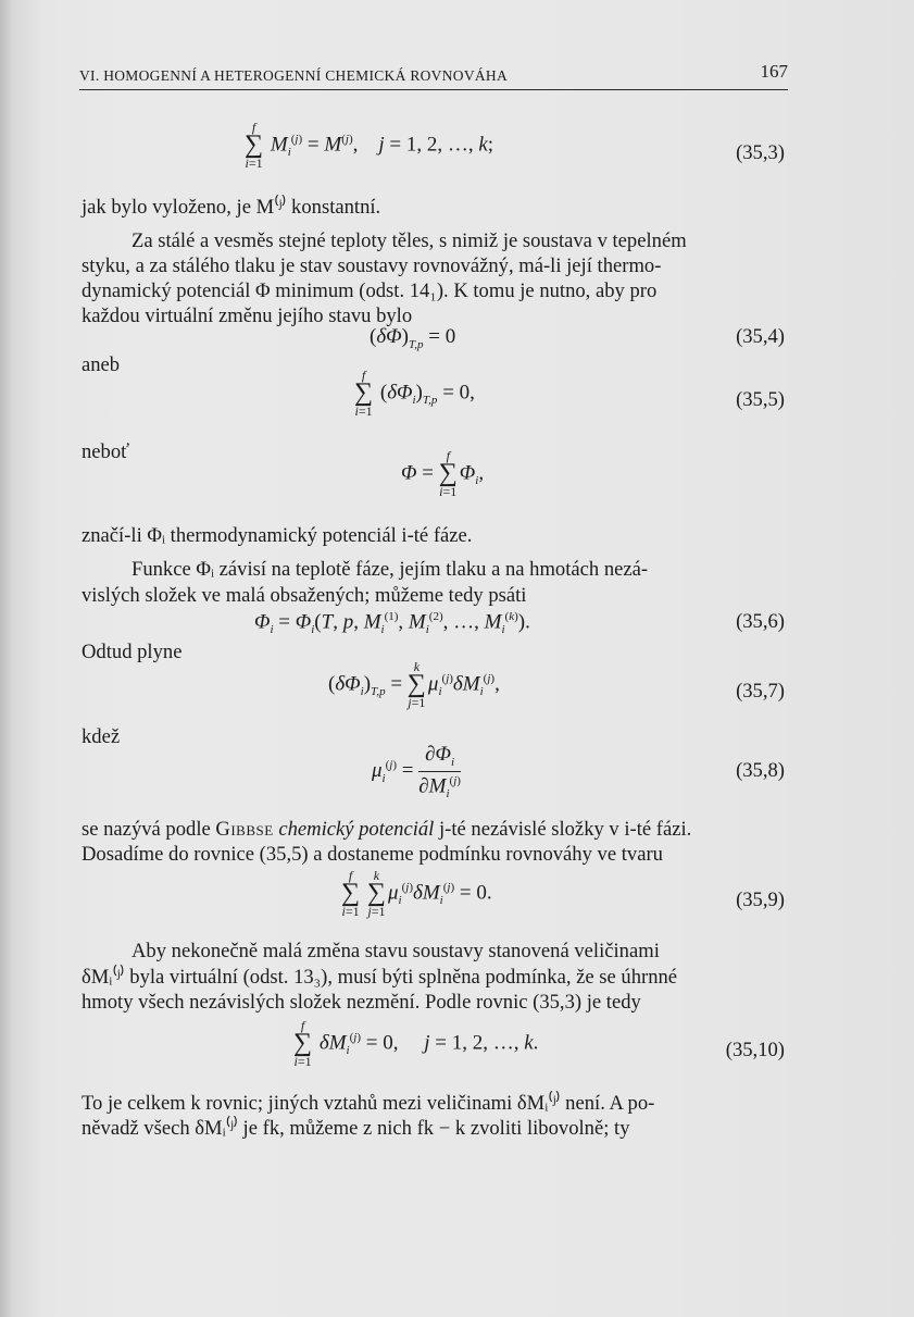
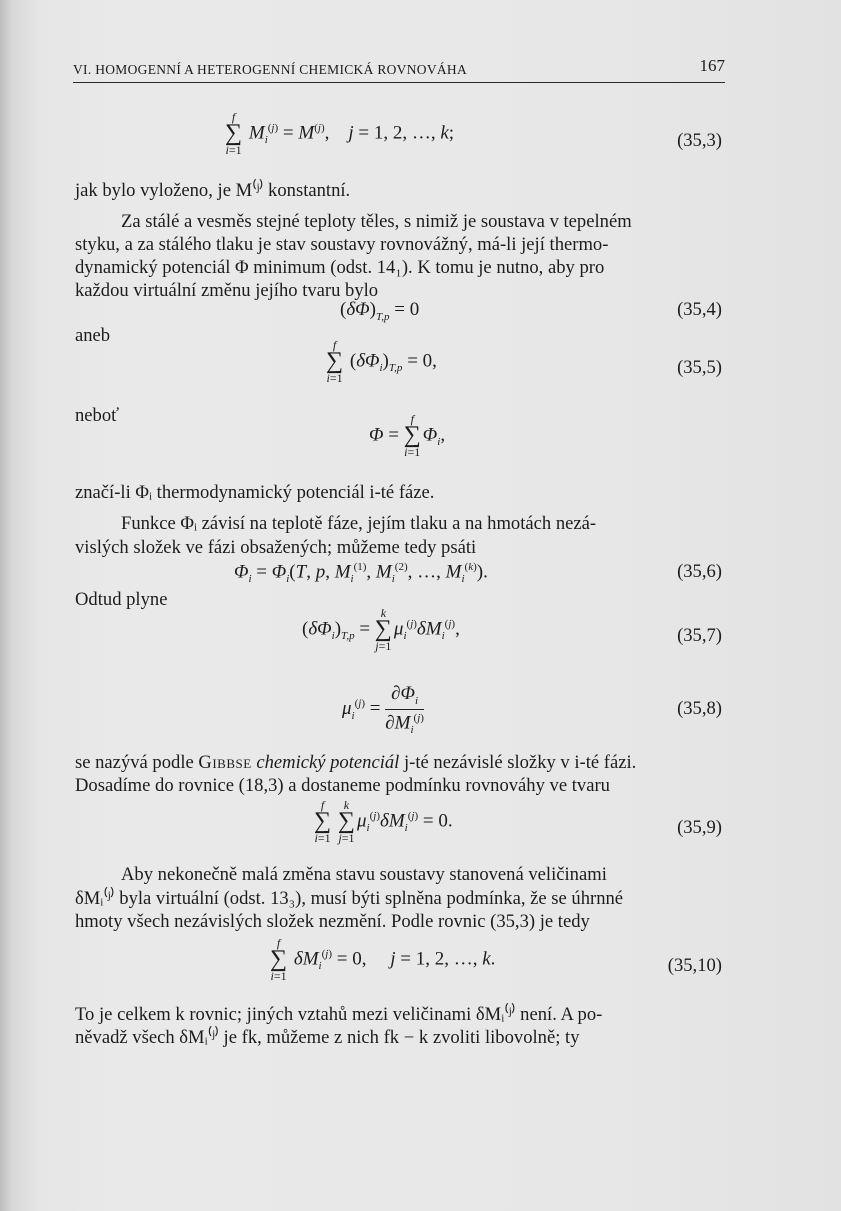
  VI. HOMOGENNÍ A HETEROGENNÍ CHEMICKÁ ROVNOVÁHA
  167
  f
  ∑
  i=1
  Mi(j) = M(j), j = 1, 2, …, k;
  (35,3)
  jak bylo vyloženo, je M⁽ʲ⁾ konstantní.
  Za stálé a vesměs stejné teploty těles, s nimiž je soustava v tepelném
  styku, a za stálého tlaku je stav soustavy rovnovážný, má-li její thermo-
  dynamický potenciál Φ minimum (odst. 14₁). K tomu je nutno, aby pro
- každou virtuální změnu jejího stavu bylo
+ každou virtuální změnu jejího tvaru bylo
  (δΦ)T,p = 0
  (35,4)
  aneb
  f
  ∑
  i=1
  (δΦi)T,p = 0,
  (35,5)
  neboť
  Φ =
  f
  ∑
  i=1
  Φi,
  značí-li Φᵢ thermodynamický potenciál i-té fáze.
  Funkce Φᵢ závisí na teplotě fáze, jejím tlaku a na hmotách nezá-
- vislých složek ve malá obsažených; můžeme tedy psáti
+ vislých složek ve fázi obsažených; můžeme tedy psáti
  Φi = Φi(T, p, Mi(1), Mi(2), …, Mi(k)).
  (35,6)
  Odtud plyne
  (δΦi)T,p =
  k
  ∑
  j=1
  μi(j)δMi(j),
  (35,7)
- kdež
  μi(j) =
  ∂Φi
  ∂Mi(j)
  (35,8)
  se nazývá podle Gibbse chemický potenciál j-té nezávislé složky v i-té fázi.
- Dosadíme do rovnice (35,5) a dostaneme podmínku rovnováhy ve tvaru
+ Dosadíme do rovnice (18,3) a dostaneme podmínku rovnováhy ve tvaru
  f
  ∑
  i=1
  k
  ∑
  j=1
  μi(j)δMi(j) = 0.
  (35,9)
  Aby nekonečně malá změna stavu soustavy stanovená veličinami
  δMᵢ⁽ʲ⁾ byla virtuální (odst. 13₃), musí býti splněna podmínka, že se úhrnné
  hmoty všech nezávislých složek nezmění. Podle rovnic (35,3) je tedy
  f
  ∑
  i=1
  δMi(j) = 0, j = 1, 2, …, k.
  (35,10)
  To je celkem k rovnic; jiných vztahů mezi veličinami δMᵢ⁽ʲ⁾ není. A po-
  něvadž všech δMᵢ⁽ʲ⁾ je fk, můžeme z nich fk − k zvoliti libovolně; ty
